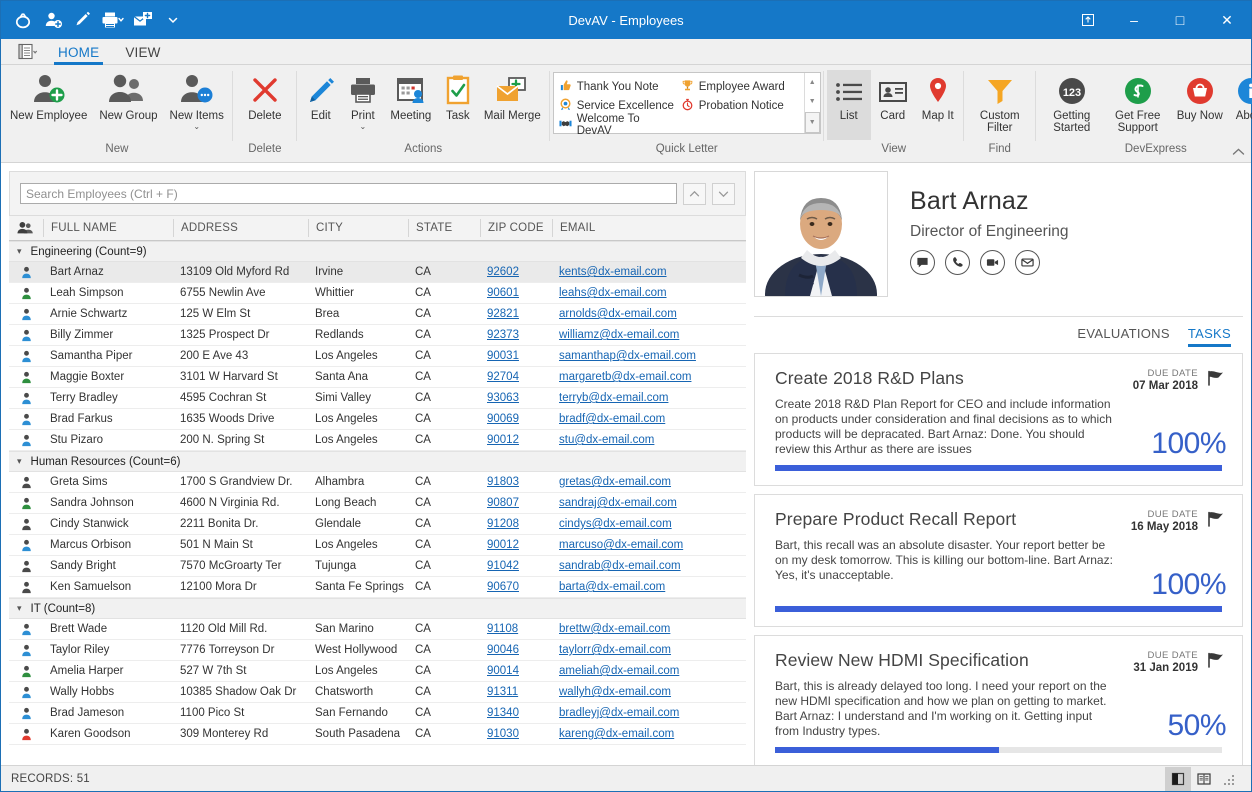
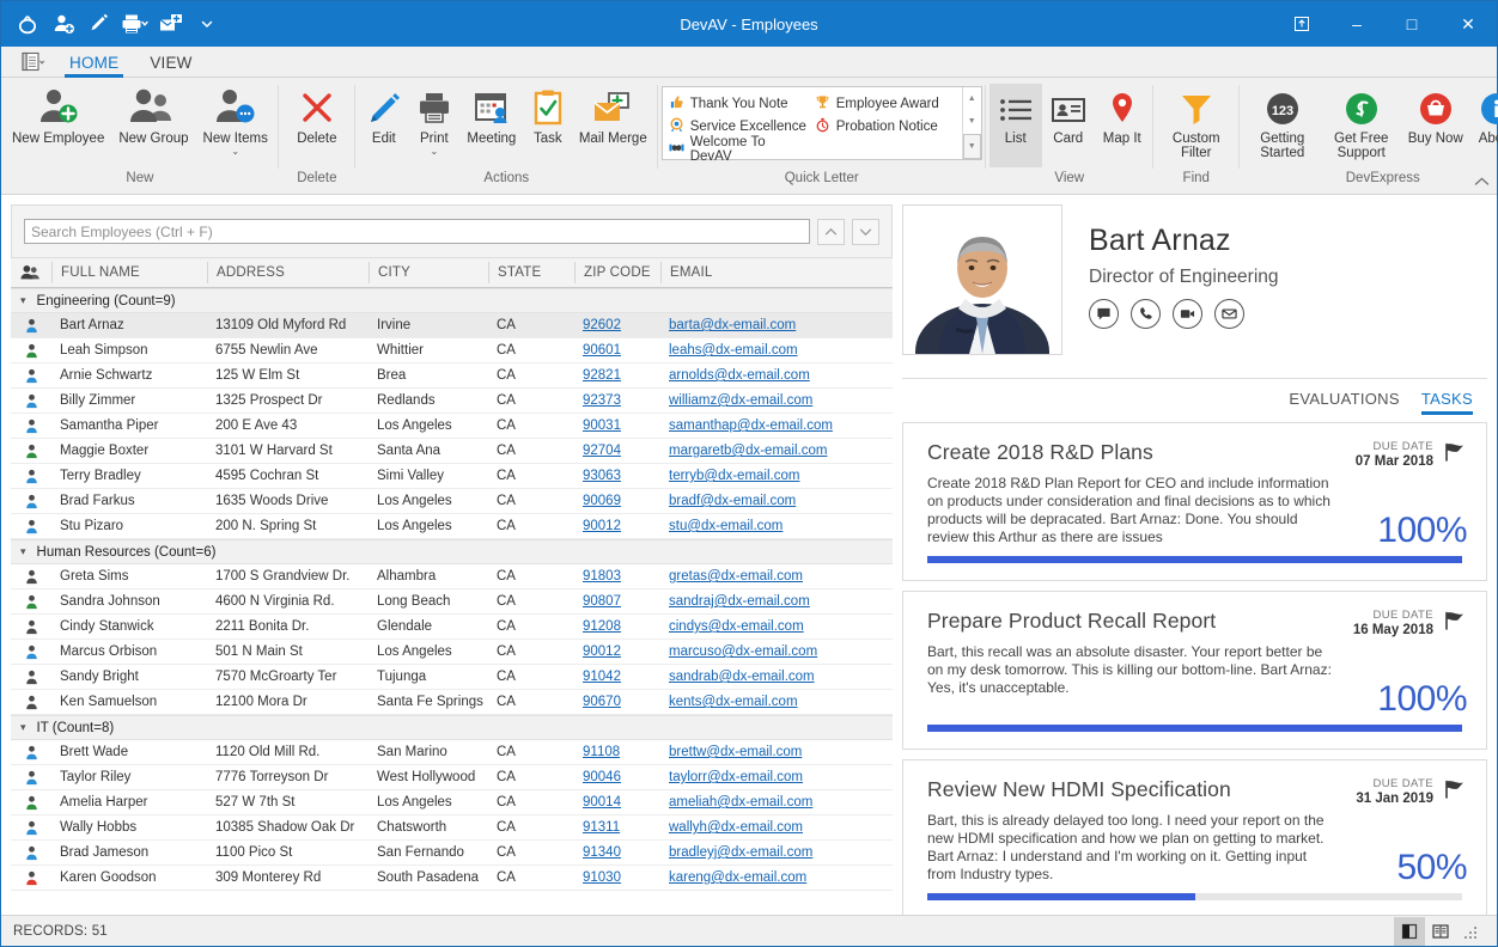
  DevAV - Employees
  –
  □
  ✕
  HOME
  VIEW
  New Employee
  New Group
  New Items
  ⌄
  New
  Delete
  Delete
  Edit
  Print
  ⌄
  Meeting
  Task
  Mail Merge
  Actions
  Thank You Note
  Employee Award
  Service Excellence
  Probation Notice
  Welcome To DevAV
  Quick Letter
  List
  Card
  Map It
  View
  Custom Filter
  Find
  123
  Getting Started
  Get Free Support
  Buy Now
  DevExpress
  Search Employees (Ctrl + F)
  FULL NAME
  ADDRESS
  CITY
  STATE
  ZIP CODE
  EMAIL
  ▾
  Engineering (Count=9)
  Bart Arnaz
  13109 Old Myford Rd
  Irvine
  CA
  92602
- kents@dx-email.com
+ barta@dx-email.com
  Leah Simpson
  6755 Newlin Ave
  Whittier
  CA
  90601
  leahs@dx-email.com
  Arnie Schwartz
  125 W Elm St
  Brea
  CA
  92821
  arnolds@dx-email.com
  Billy Zimmer
  1325 Prospect Dr
  Redlands
  CA
  92373
  williamz@dx-email.com
  Samantha Piper
  200 E Ave 43
  Los Angeles
  CA
  90031
  samanthap@dx-email.com
  Maggie Boxter
  3101 W Harvard St
  Santa Ana
  CA
  92704
  margaretb@dx-email.com
  Terry Bradley
  4595 Cochran St
  Simi Valley
  CA
  93063
  terryb@dx-email.com
  Brad Farkus
  1635 Woods Drive
  Los Angeles
  CA
  90069
  bradf@dx-email.com
  Stu Pizaro
  200 N. Spring St
  Los Angeles
  CA
  90012
  stu@dx-email.com
  ▾
  Human Resources (Count=6)
  Greta Sims
  1700 S Grandview Dr.
  Alhambra
  CA
  91803
  gretas@dx-email.com
  Sandra Johnson
  4600 N Virginia Rd.
  Long Beach
  CA
  90807
  sandraj@dx-email.com
  Cindy Stanwick
  2211 Bonita Dr.
  Glendale
  CA
  91208
  cindys@dx-email.com
  Marcus Orbison
  501 N Main St
  Los Angeles
  CA
  90012
  marcuso@dx-email.com
  Sandy Bright
  7570 McGroarty Ter
  Tujunga
  CA
  91042
  sandrab@dx-email.com
  Ken Samuelson
  12100 Mora Dr
  Santa Fe Springs
  CA
  90670
- barta@dx-email.com
+ kents@dx-email.com
  ▾
  IT (Count=8)
  Brett Wade
  1120 Old Mill Rd.
  San Marino
  CA
  91108
  brettw@dx-email.com
  Taylor Riley
  7776 Torreyson Dr
  West Hollywood
  CA
  90046
  taylorr@dx-email.com
  Amelia Harper
  527 W 7th St
  Los Angeles
  CA
  90014
  ameliah@dx-email.com
  Wally Hobbs
  10385 Shadow Oak Dr
  Chatsworth
  CA
  91311
  wallyh@dx-email.com
  Brad Jameson
  1100 Pico St
  San Fernando
  CA
  91340
  bradleyj@dx-email.com
  Karen Goodson
  309 Monterey Rd
  South Pasadena
  CA
  91030
  kareng@dx-email.com
  Bart Arnaz
  Director of Engineering
  EVALUATIONS
  TASKS
  Create 2018 R&D Plans
  Create 2018 R&D Plan Report for CEO and include information on products under consideration and final decisions as to which products will be depracated. Bart Arnaz: Done. You should review this Arthur as there are issues
  DUE DATE
  07 Mar 2018
  100%
  Prepare Product Recall Report
  Bart, this recall was an absolute disaster. Your report better be on my desk tomorrow. This is killing our bottom-line. Bart Arnaz: Yes, it's unacceptable.
  DUE DATE
  16 May 2018
  100%
  Review New HDMI Specification
  Bart, this is already delayed too long. I need your report on the new HDMI specification and how we plan on getting to market. Bart Arnaz: I understand and I'm working on it. Getting input from Industry types.
  DUE DATE
  31 Jan 2019
  50%
  RECORDS: 51
